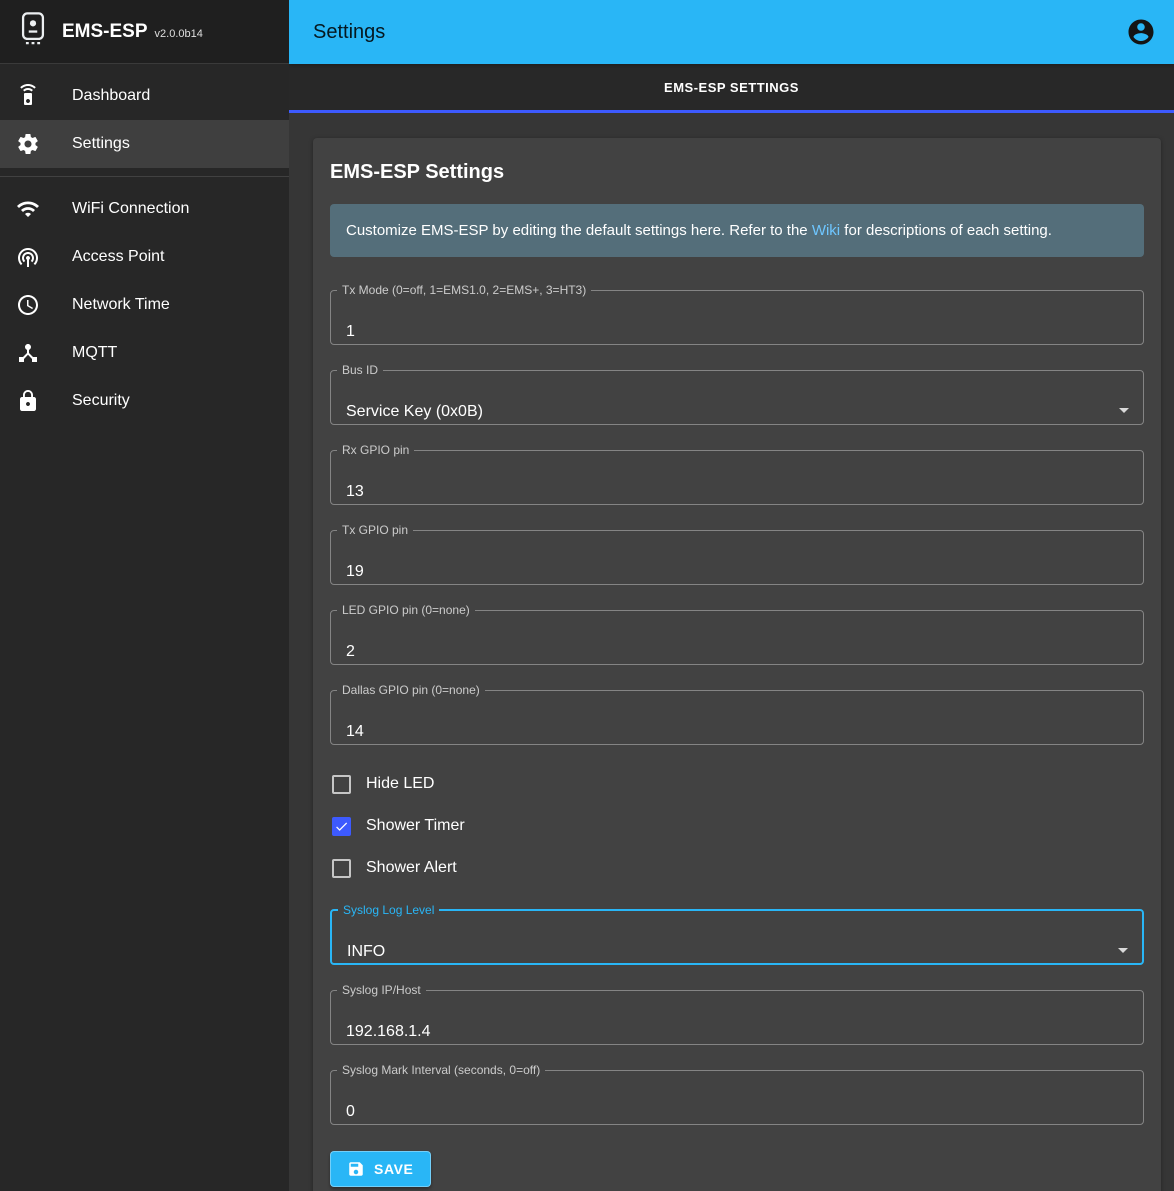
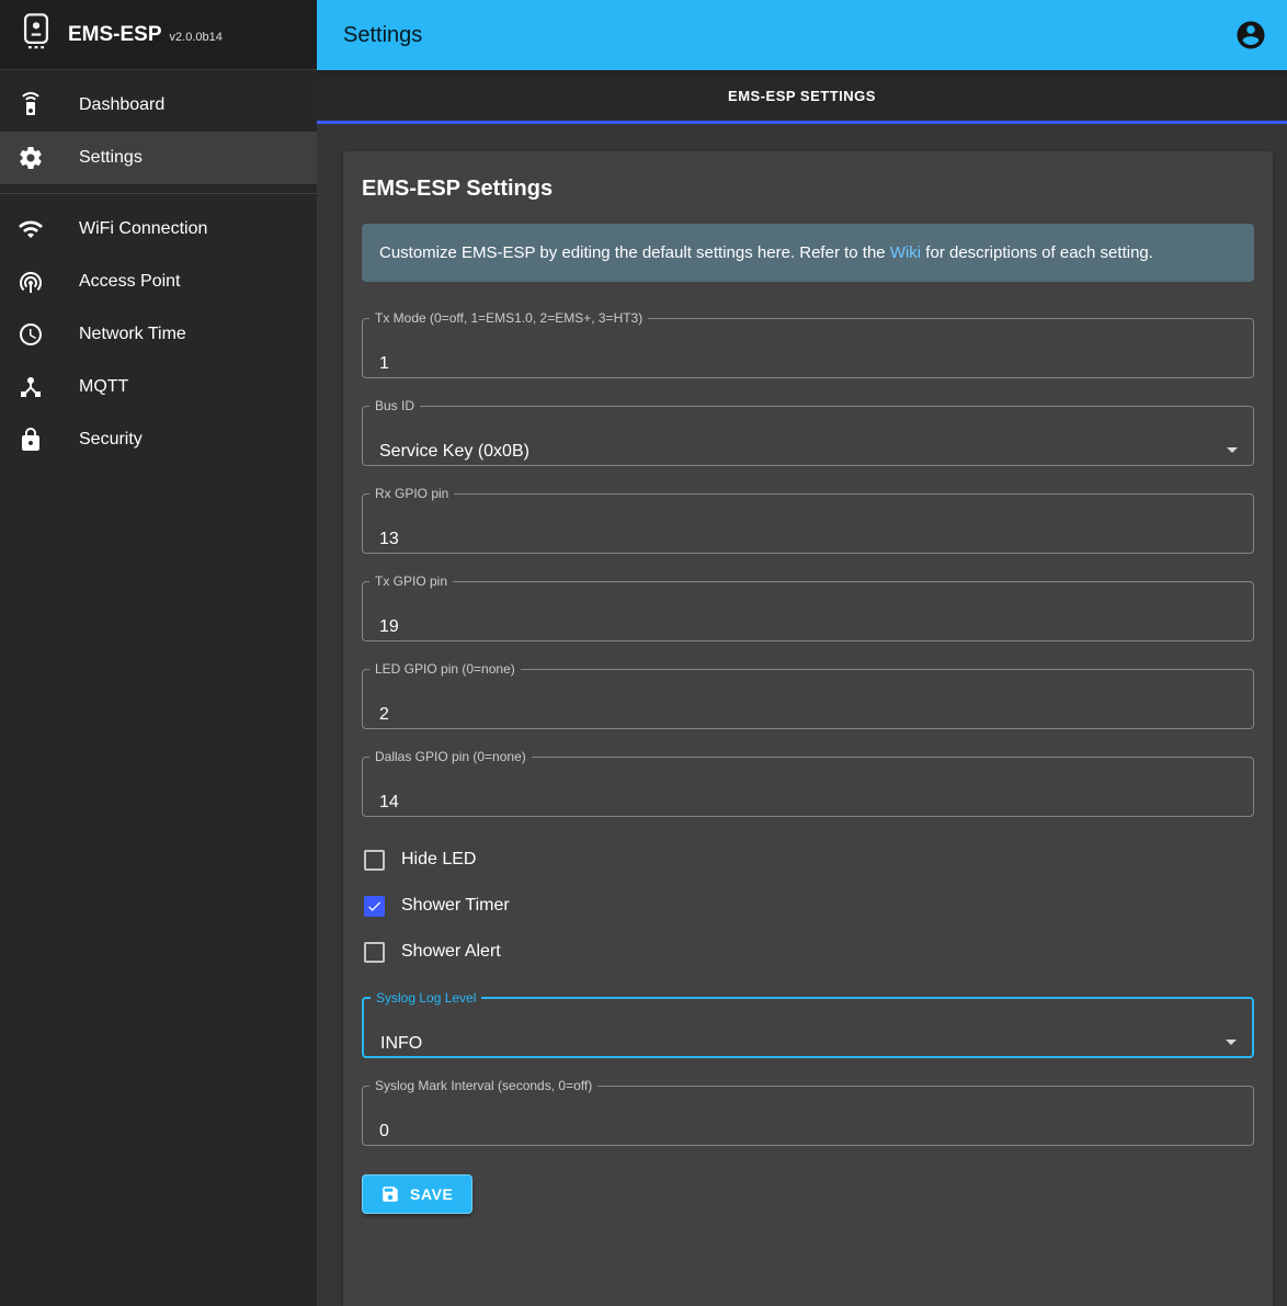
  EMS-ESP
  v2.0.0b14
  Dashboard
  Settings
  WiFi Connection
  Access Point
  Network Time
  MQTT
  Security
  Settings
  EMS-ESP SETTINGS
  EMS-ESP Settings
  Customize EMS-ESP by editing the default settings here. Refer to the Wiki for descriptions of each setting.
  Tx Mode (0=off, 1=EMS1.0, 2=EMS+, 3=HT3)
  1
  Bus ID
  Service Key (0x0B)
  Rx GPIO pin
  13
  Tx GPIO pin
  19
  LED GPIO pin (0=none)
  2
  Dallas GPIO pin (0=none)
  14
  Hide LED
  Shower Timer
  Shower Alert
  Syslog Log Level
  INFO
- Syslog IP/Host
- 192.168.1.4
  Syslog Mark Interval (seconds, 0=off)
  0
  SAVE
